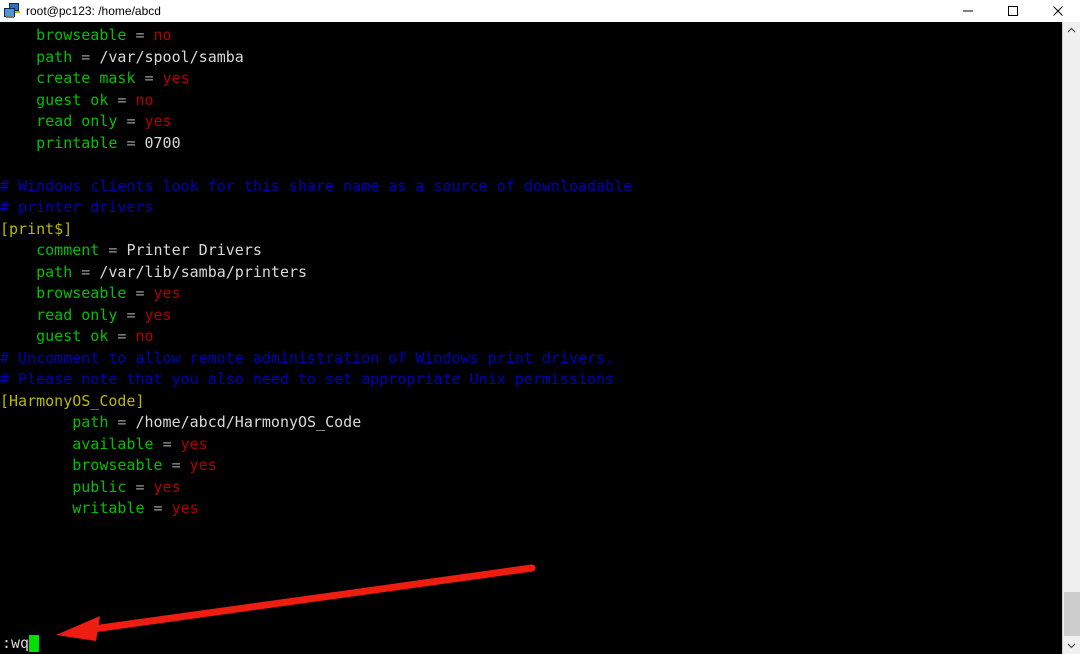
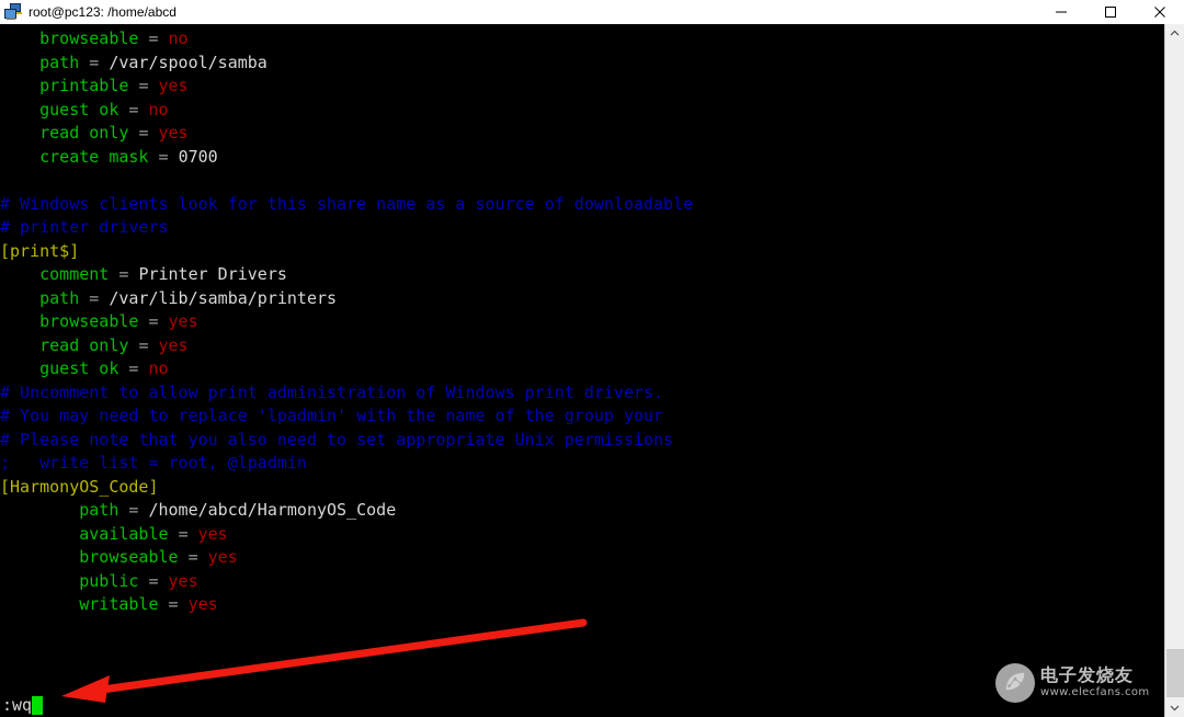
  root@pc123: /home/abcd
  browseable = no
  path = /var/spool/samba
- create mask = yes
+ printable = yes
  guest ok = no
  read only = yes
- printable = 0700
+ create mask = 0700
  # Windows clients look for this share name as a source of downloadable
  # printer drivers
  [print$]
  comment = Printer Drivers
  path = /var/lib/samba/printers
  browseable = yes
  read only = yes
  guest ok = no
- # Uncomment to allow remote administration of Windows print drivers.
+ # Uncomment to allow print administration of Windows print drivers.
+ # You may need to replace 'lpadmin' with the name of the group your
  # Please note that you also need to set appropriate Unix permissions
+ ; write list = root, @lpadmin
  [HarmonyOS_Code]
  path = /home/abcd/HarmonyOS_Code
  available = yes
  browseable = yes
  public = yes
  writable = yes
  :wq
+ 电子发烧友
+ www.elecfans.com
